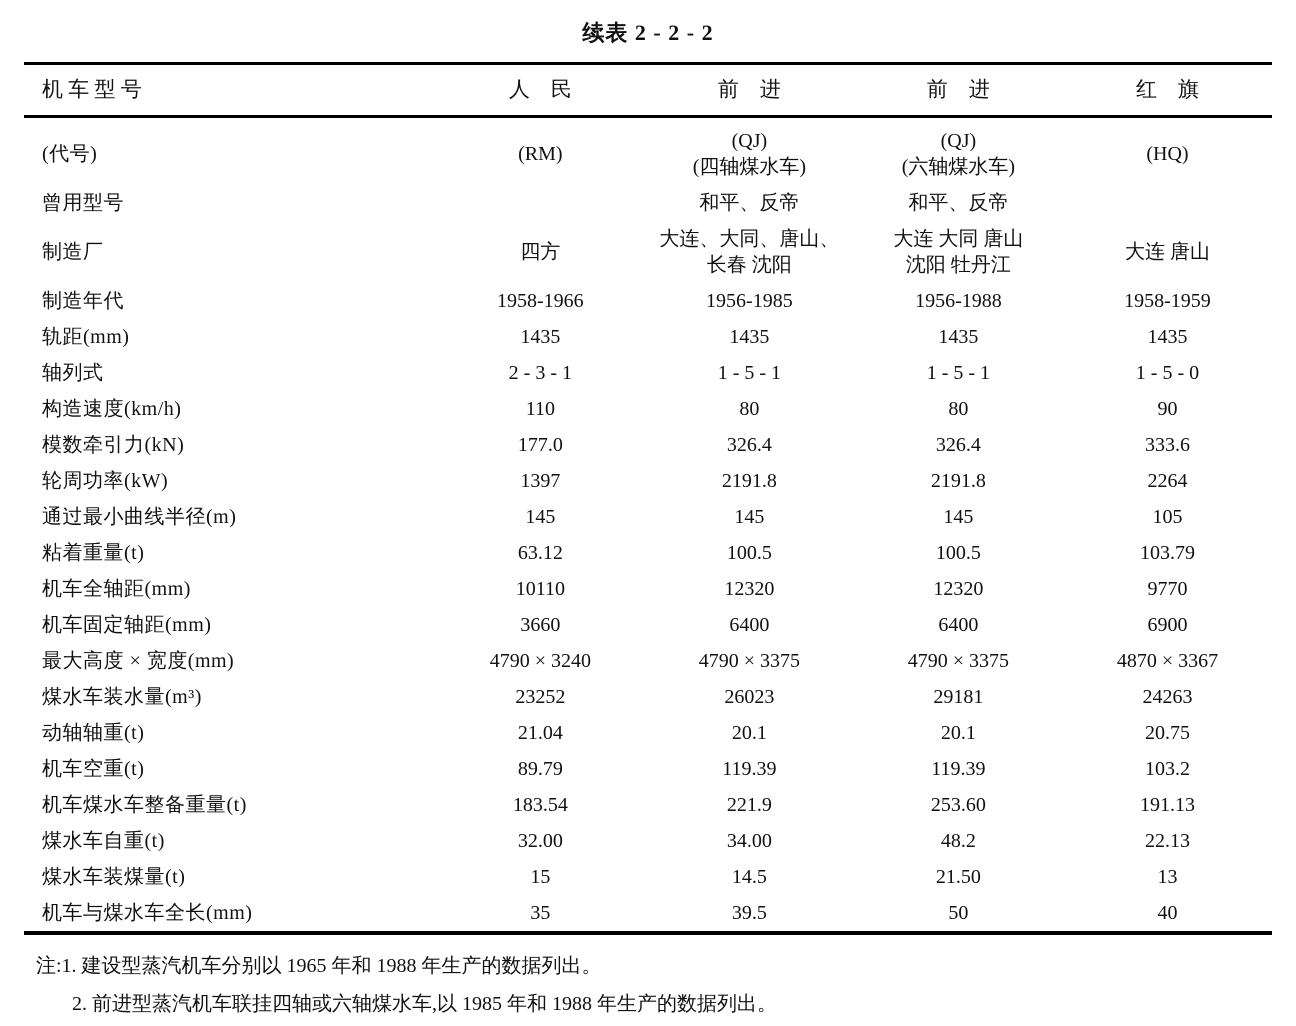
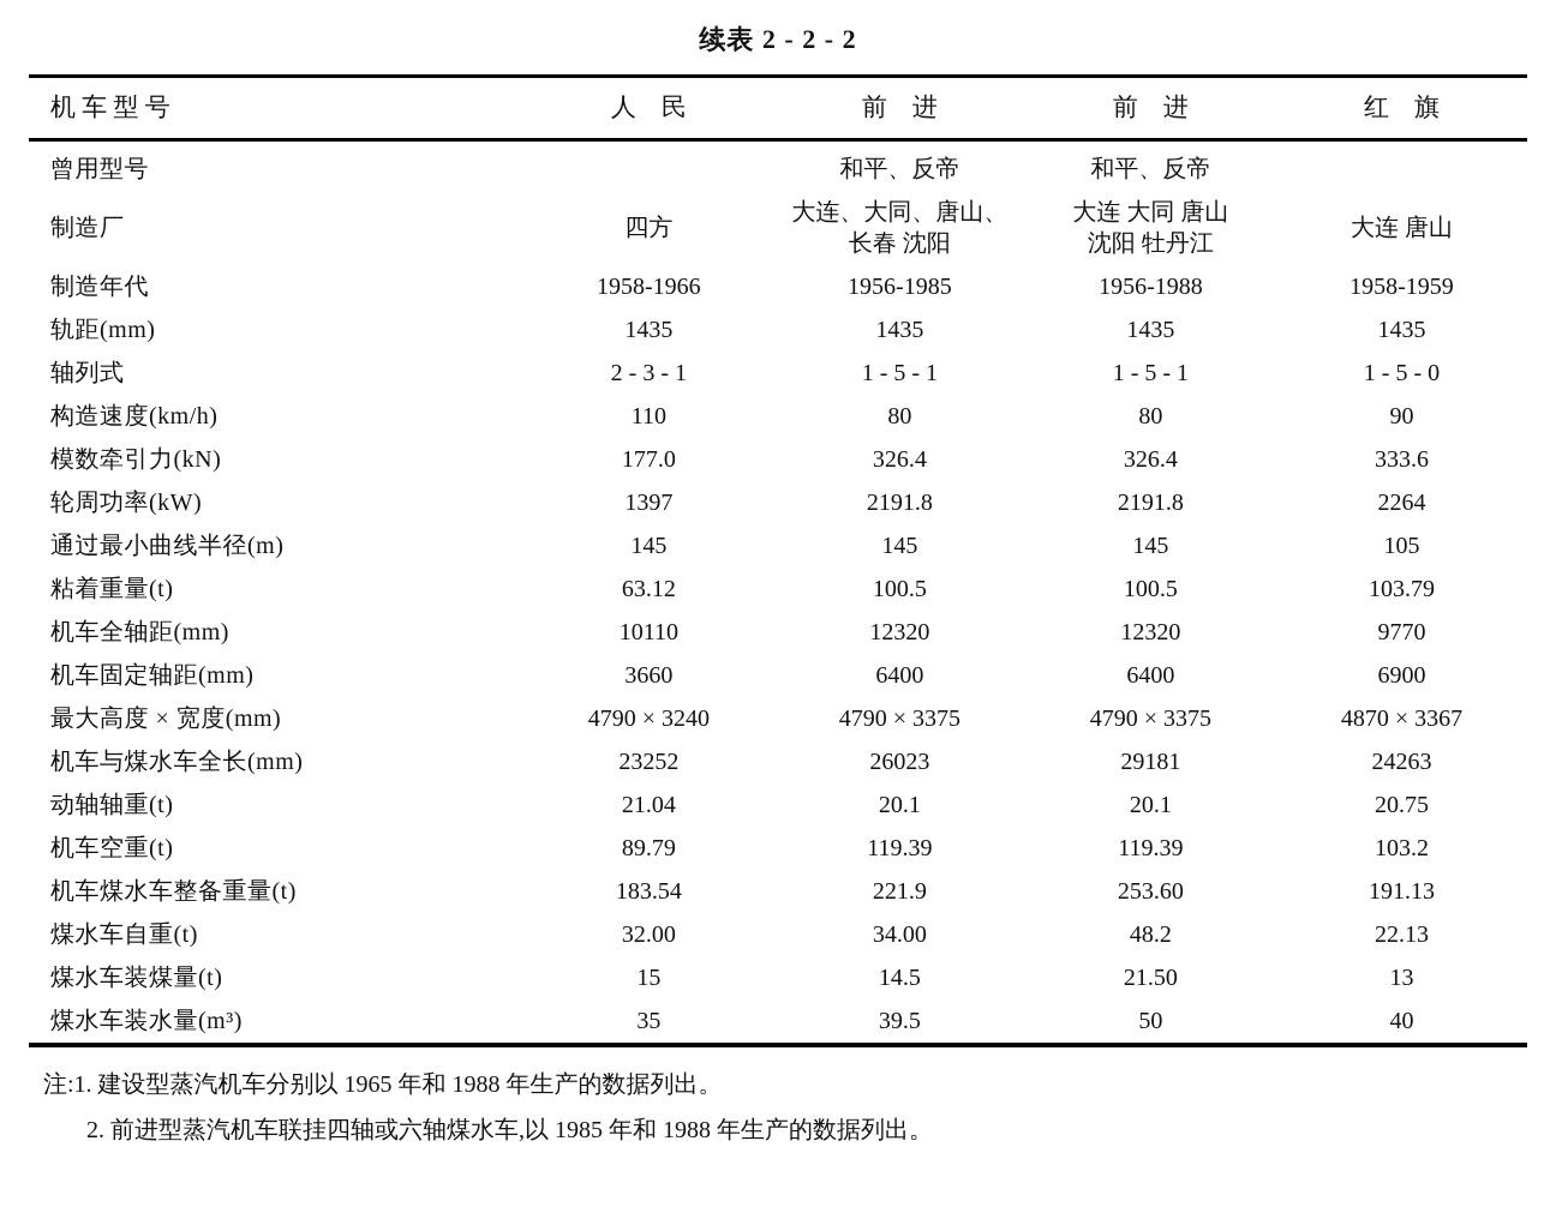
  续表 2 - 2 - 2
  机 车 型 号	人 民	前 进	前 进	红 旗
- (代号)	(RM)	(QJ) (四轴煤水车)	(QJ) (六轴煤水车)	(HQ)
  曾用型号		和平、反帝	和平、反帝
  制造厂	四方	大连、大同、唐山、 长春 沈阳	大连 大同 唐山 沈阳 牡丹江	大连 唐山
  制造年代	1958-1966	1956-1985	1956-1988	1958-1959
  轨距(mm)	1435	1435	1435	1435
  轴列式	2 - 3 - 1	1 - 5 - 1	1 - 5 - 1	1 - 5 - 0
  构造速度(km/h)	110	80	80	90
  模数牵引力(kN)	177.0	326.4	326.4	333.6
  轮周功率(kW)	1397	2191.8	2191.8	2264
  通过最小曲线半径(m)	145	145	145	105
  粘着重量(t)	63.12	100.5	100.5	103.79
  机车全轴距(mm)	10110	12320	12320	9770
  机车固定轴距(mm)	3660	6400	6400	6900
  最大高度 × 宽度(mm)	4790 × 3240	4790 × 3375	4790 × 3375	4870 × 3367
- 煤水车装水量(m³)	23252	26023	29181	24263
+ 机车与煤水车全长(mm)	23252	26023	29181	24263
  动轴轴重(t)	21.04	20.1	20.1	20.75
  机车空重(t)	89.79	119.39	119.39	103.2
  机车煤水车整备重量(t)	183.54	221.9	253.60	191.13
  煤水车自重(t)	32.00	34.00	48.2	22.13
  煤水车装煤量(t)	15	14.5	21.50	13
- 机车与煤水车全长(mm)	35	39.5	50	40
+ 煤水车装水量(m³)	35	39.5	50	40
  注:1. 建设型蒸汽机车分别以 1965 年和 1988 年生产的数据列出。
  2. 前进型蒸汽机车联挂四轴或六轴煤水车,以 1985 年和 1988 年生产的数据列出。
